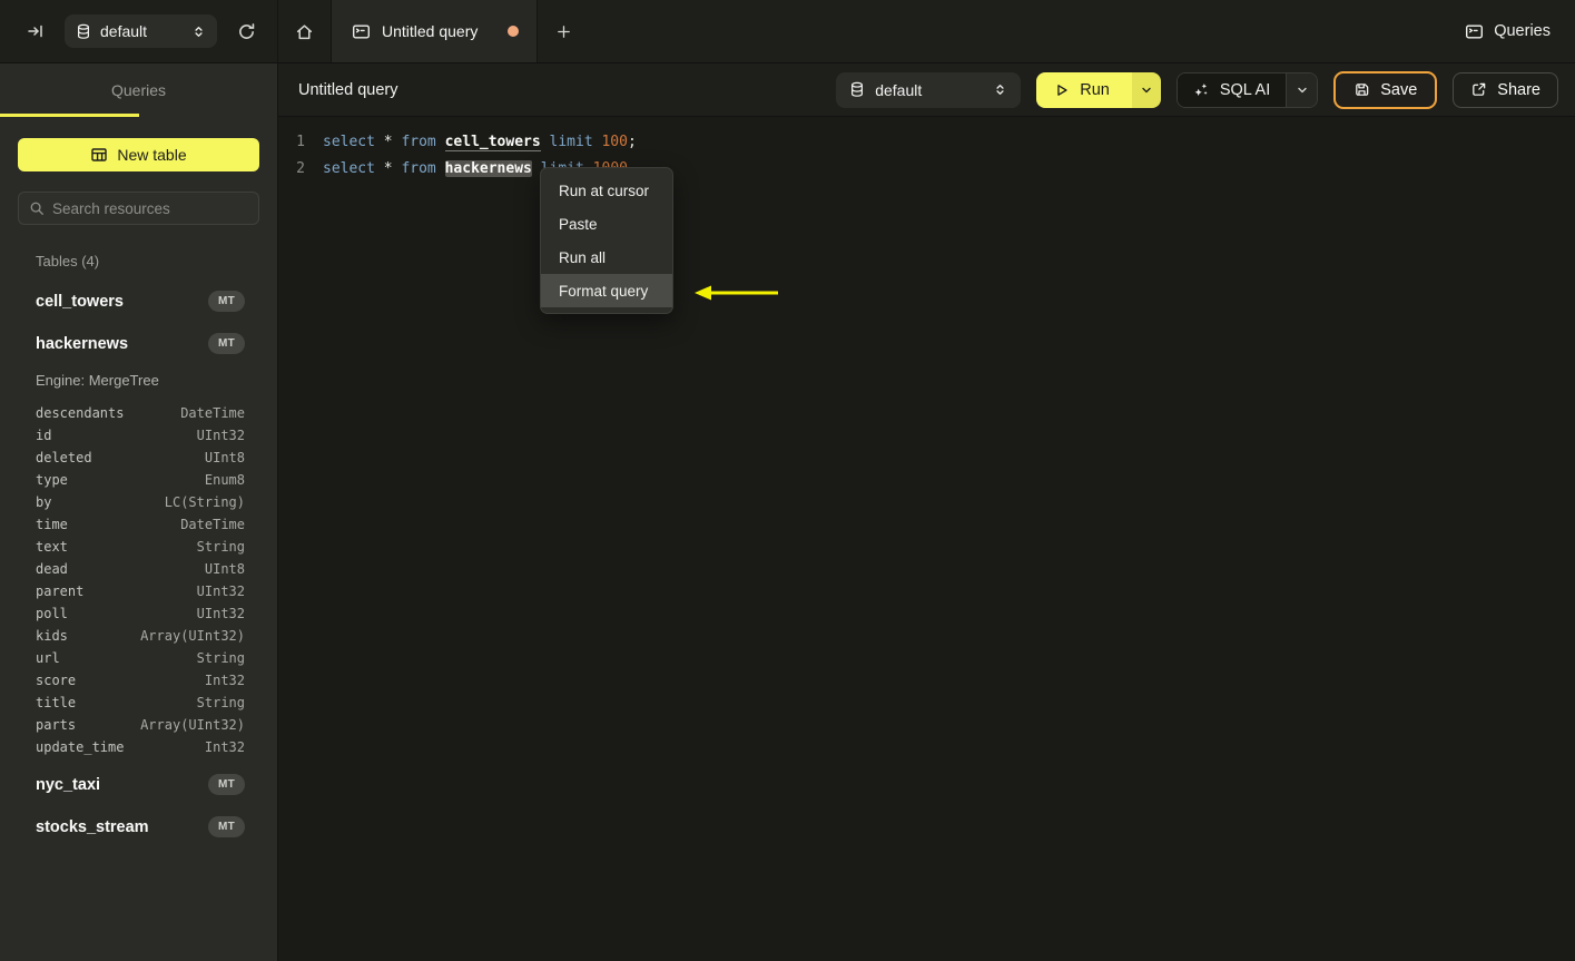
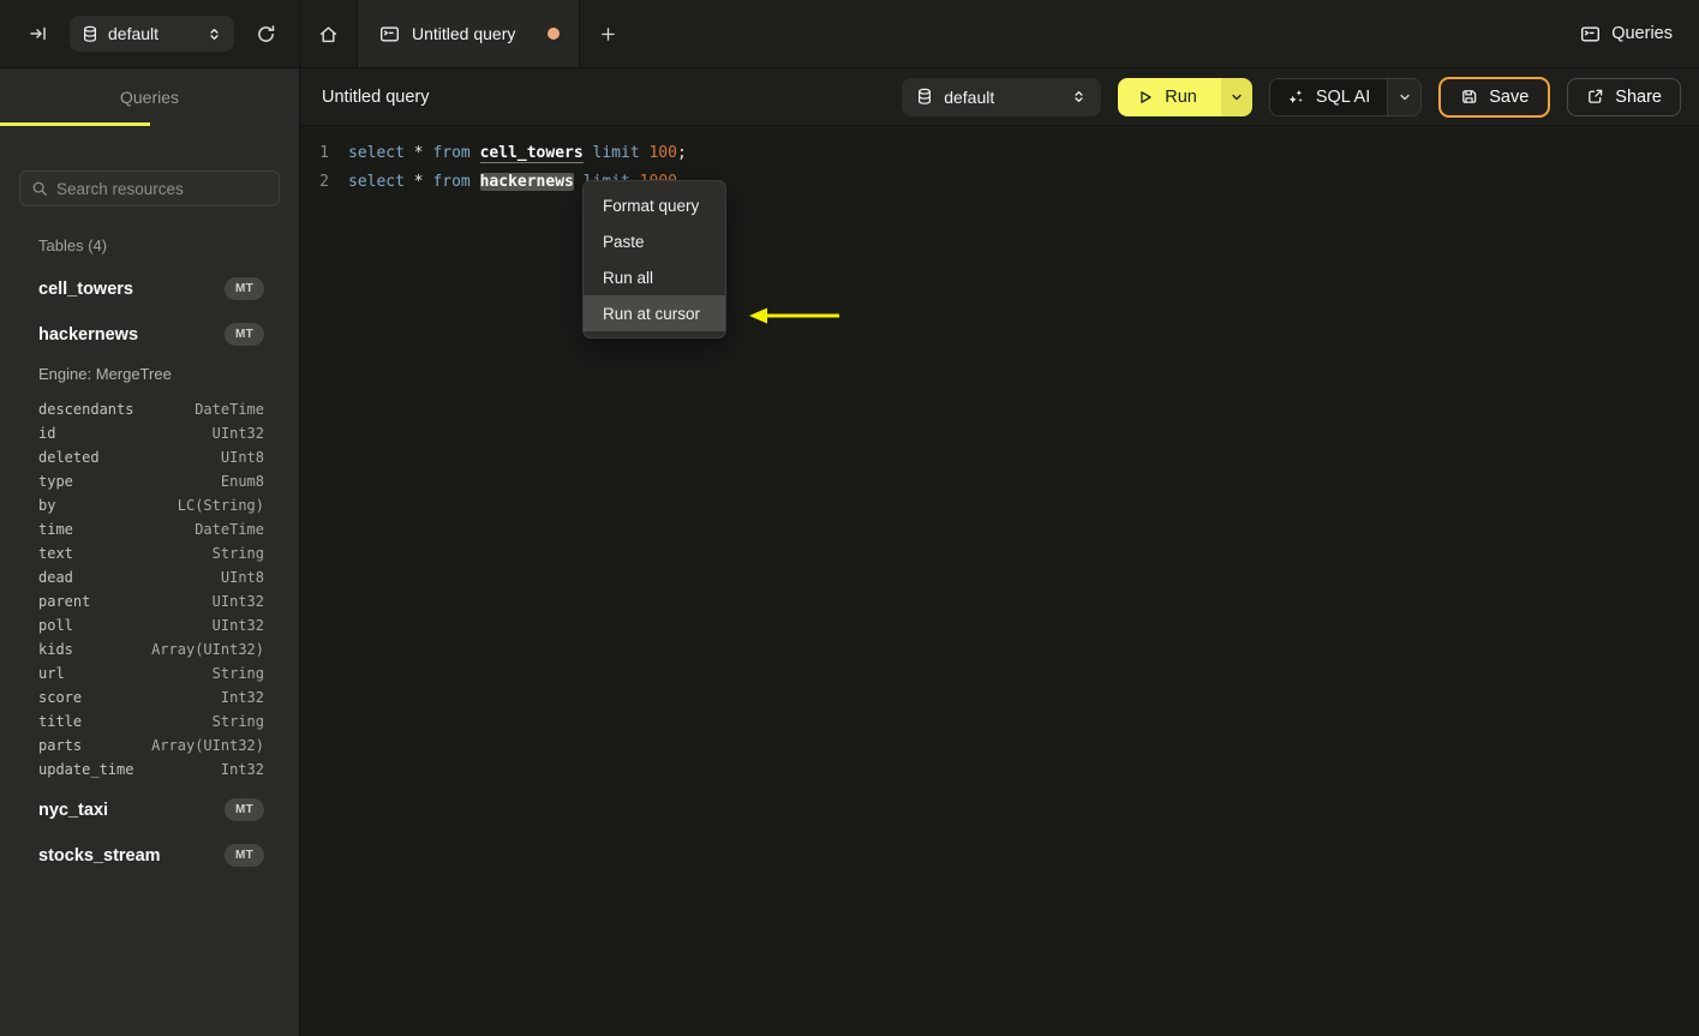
  default
  Untitled query
  Queries
  Queries
- New table
  Search resources
  Tables (4)
  cell_towers
  MT
  hackernews
  MT
  Engine: MergeTree
  descendants
  DateTime
  id
  UInt32
  deleted
  UInt8
  type
  Enum8
  by
  LC(String)
  time
  DateTime
  text
  String
  dead
  UInt8
  parent
  UInt32
  poll
  UInt32
  kids
  Array(UInt32)
  url
  String
  score
  Int32
  title
  String
  parts
  Array(UInt32)
  update_time
  Int32
  nyc_taxi
  MT
  stocks_stream
  MT
  Untitled query
  default
  Run
  SQL AI
  Save
  Share
  1
  select * from cell_towers limit 100;
  2
  select * from hackernews
- Run at cursor
+ Format query
  Paste
  Run all
- Format query
+ Run at cursor
